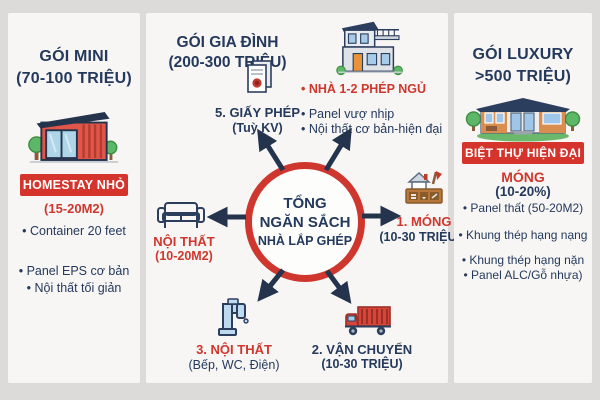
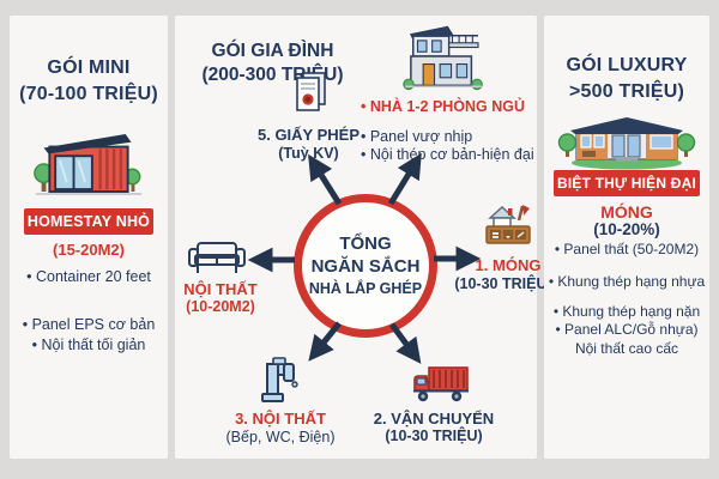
  GÓI MINI
  (70-100 TRIỆU)
  HOMESTAY NHỎ
  (15-20M2)
  • Container 20 feet
  • Panel EPS cơ bản
  • Nội thất tối giản
  GÓI GIA ĐÌNH
  (200-300 TRU)
  5. GIẤY PHÉP
  (Tuỳ KV)
- • NHÀ 1-2 PHÉP NGỦ
+ • NHÀ 1-2 PHÒNG NGỦ
  • Panel vượ nhịp
- • Nội thất cơ bản-hiện đại
+ • Nội thép cơ bản-hiện đại
  TỔNG
  NGĂN SẮCH
  NHÀ LẮP GHÉP
  NỘI THẤT
  (10-20M2)
  1. MÓNG
  (10-30 TRIỆU
  3. NỘI THẤT
  (Bếp, WC, Điện)
  2. VẬN CHUYỂN
  (10-30 TRIỆU)
  GÓI LUXURY
  >500 TRIỆU)
  BIỆT THỰ HIỆN ĐẠI
  MÓNG
  (10-20%)
  • Panel thất (50-20M2)
- • Khung thép hạng nạng
+ • Khung thép hạng nhựa
  • Khung thép hạng nặn
  • Panel ALC/Gỗ nhựa)
+ Nội thất cao cấc
